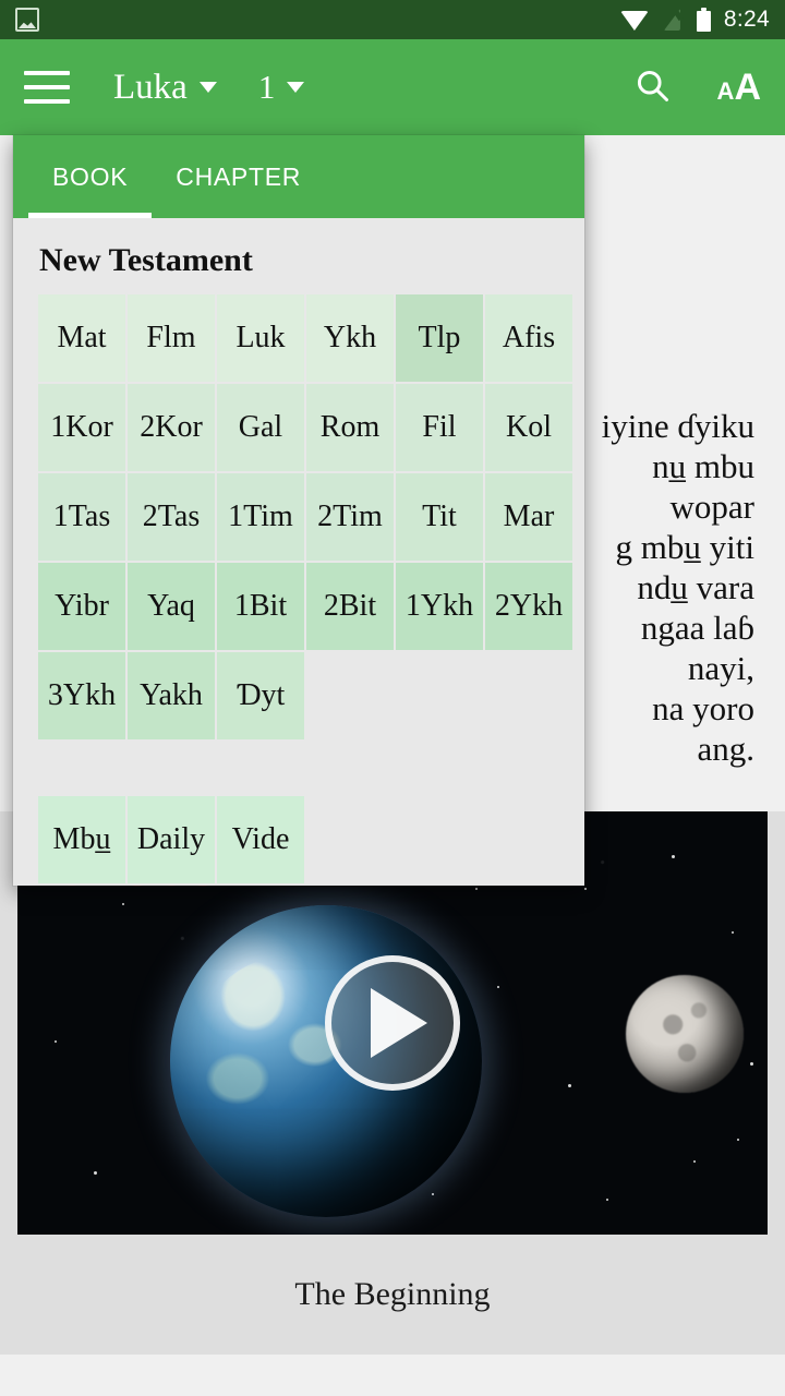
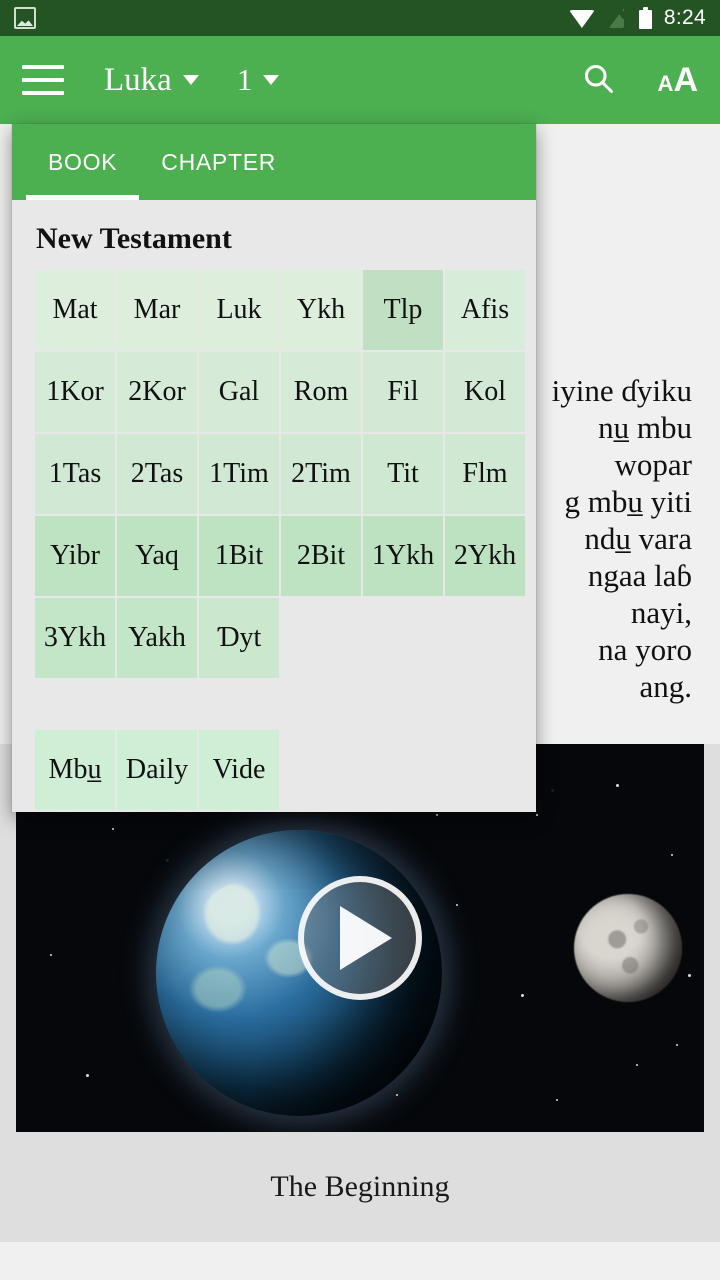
  8:24
  Luka
  1
  AA
  iyine ɗyiku
  nu̲ mbu
  wopar
  g mbu̲ yiti
  ndu̲ vara
  ngaa laɓ
  nayi,
  na yoro
  ang.
  The Beginning
  BOOK
  CHAPTER
  New Testament
  Mat
- Flm
+ Mar
  Luk
  Ykh
  Tlp
  Afis
  1Kor
  2Kor
  Gal
  Rom
  Fil
  Kol
  1Tas
  2Tas
  1Tim
  2Tim
  Tit
- Mar
+ Flm
  Yibr
  Yaq
  1Bit
  2Bit
  1Ykh
  2Ykh
  3Ykh
  Yakh
  Ɗyt
  Mbu̲
  Daily
  Vide
